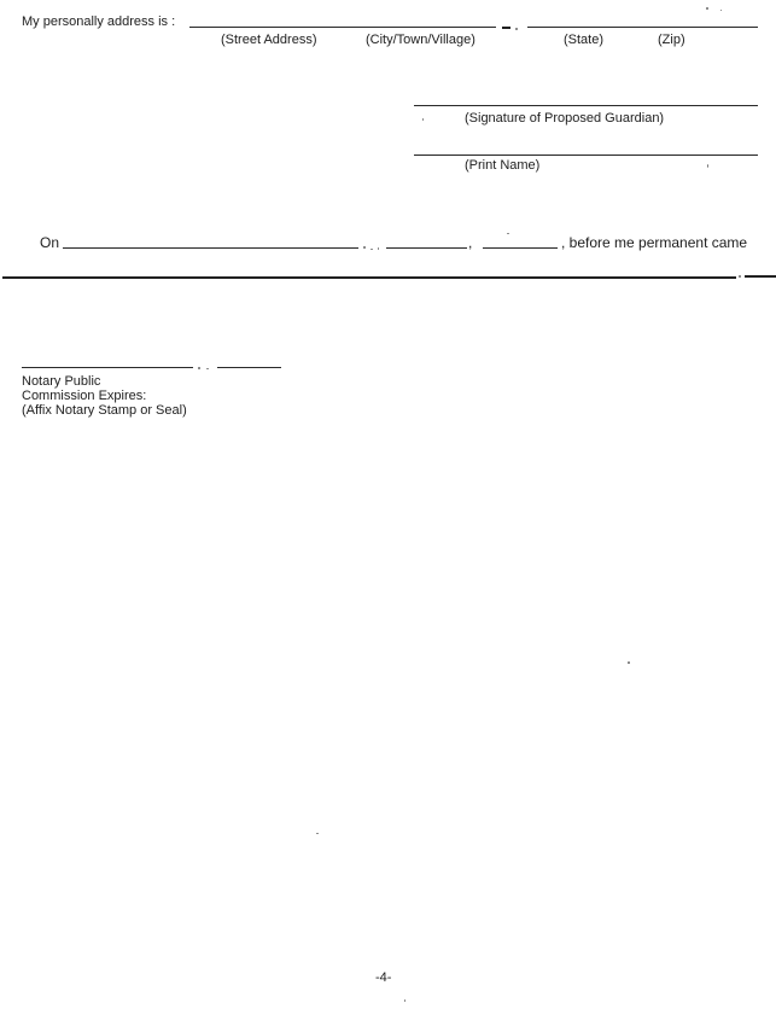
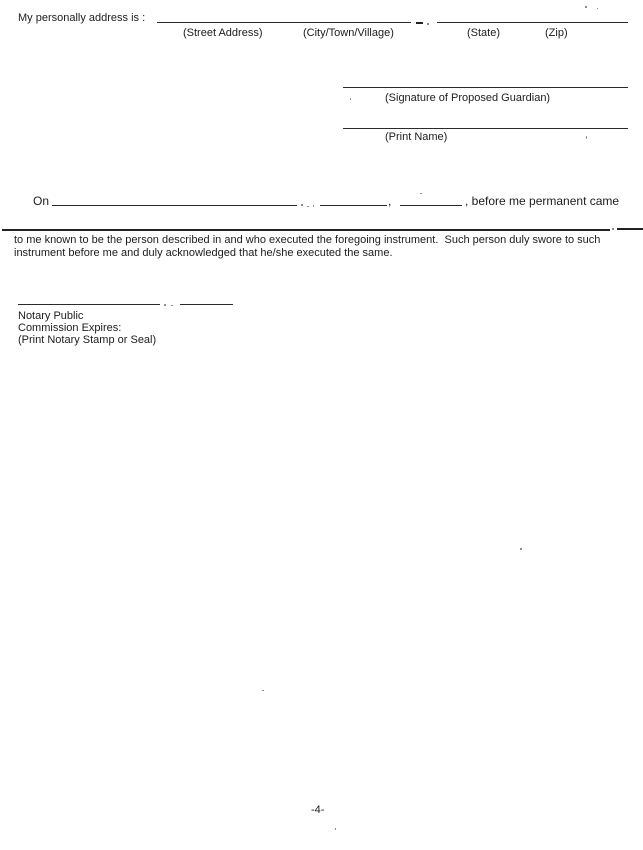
  My personally address is :
  (Street Address)
  (City/Town/Village)
  (State)
  (Zip)
  (Signature of Proposed Guardian)
  (Print Name)
  On
  ,
  , before me permanent came
+ to me known to be the person described in and who executed the foregoing instrument. Such person duly swore to such
+ instrument before me and duly acknowledged that he/she executed the same.
  Notary Public
  Commission Expires:
- (Affix Notary Stamp or Seal)
+ (Print Notary Stamp or Seal)
  -4-
